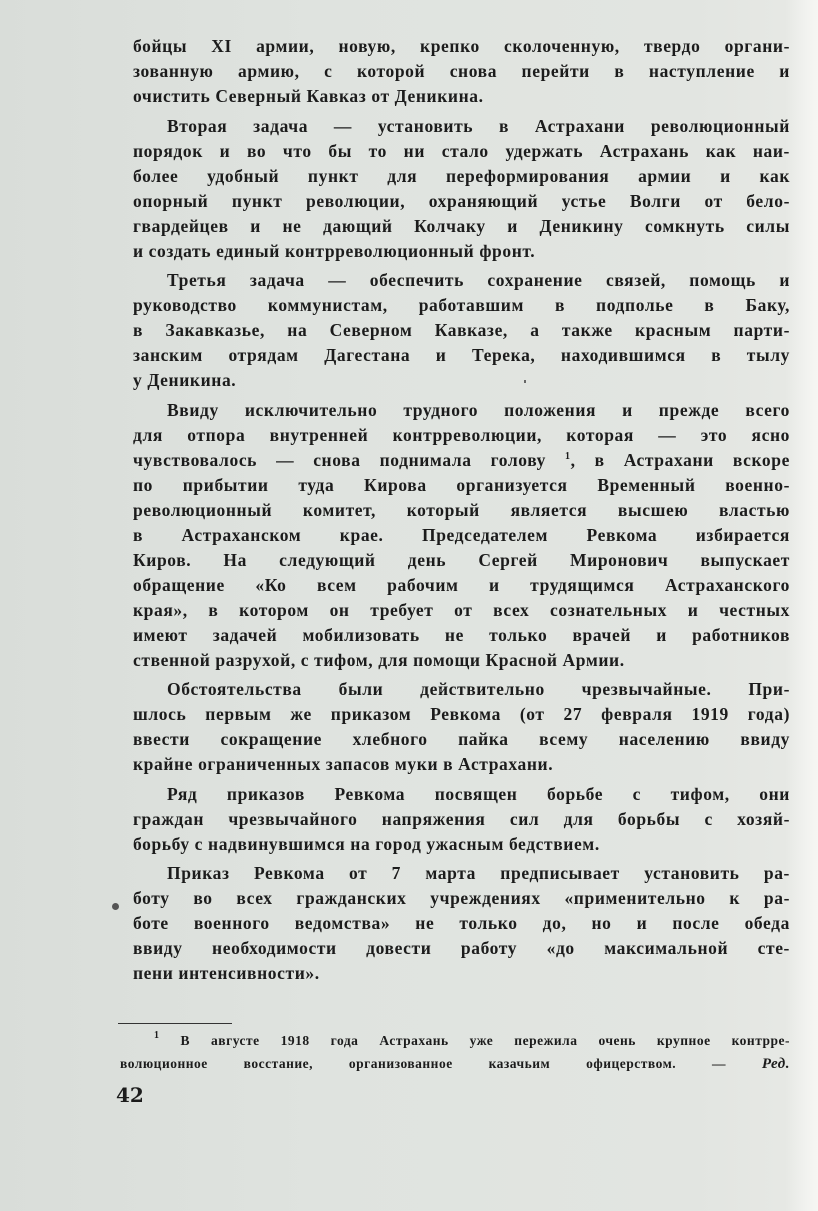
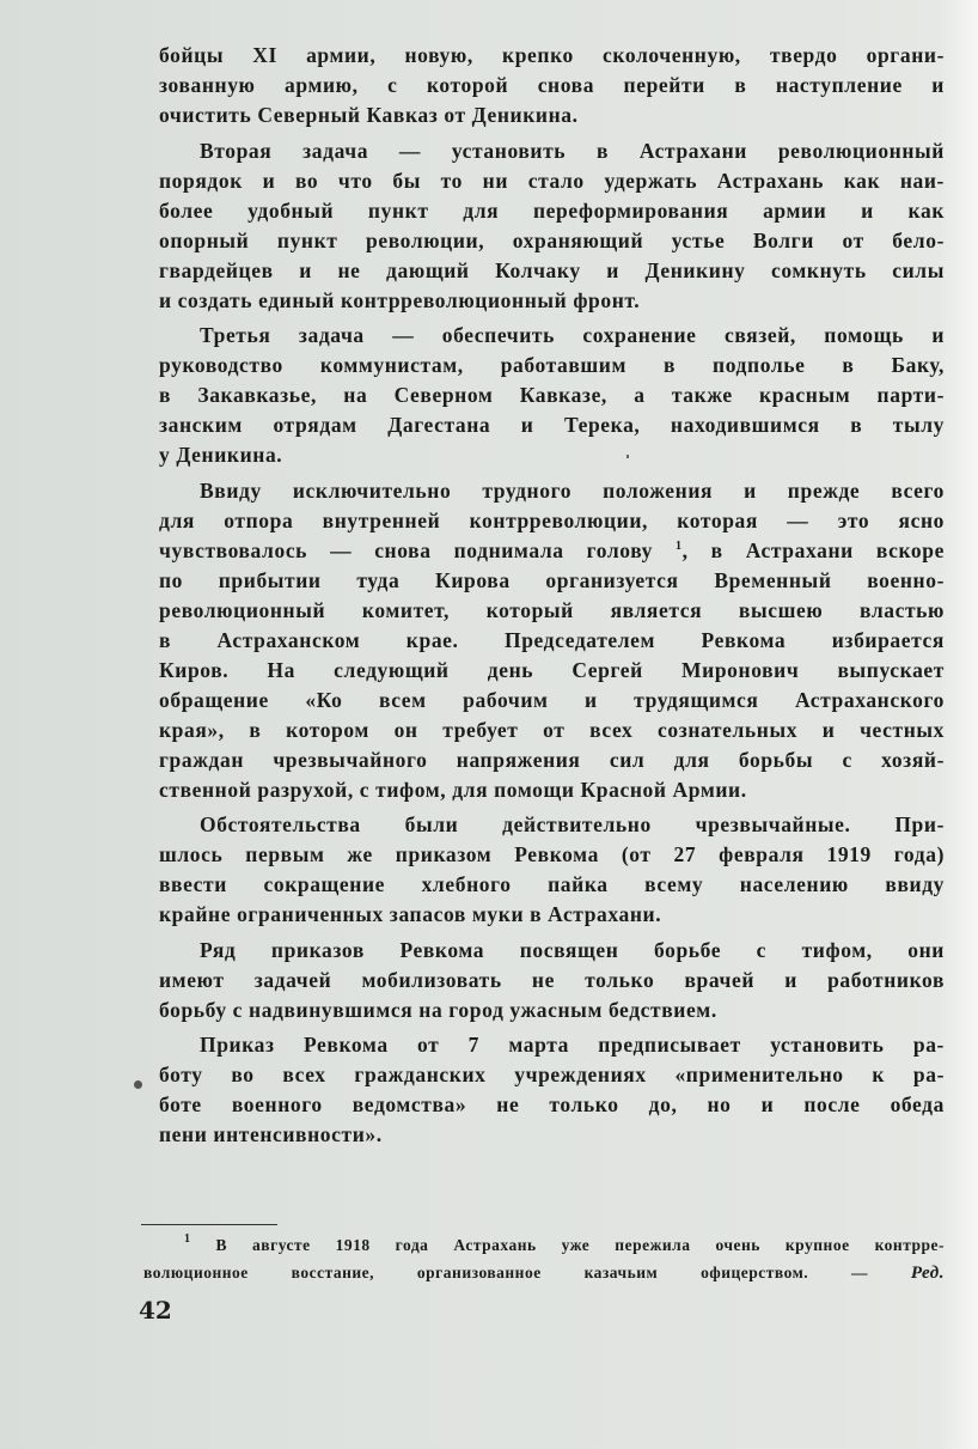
  бойцы XI армии, новую, крепко сколоченную, твердо органи-
  зованную армию, с которой снова перейти в наступление и
  очистить Северный Кавказ от Деникина.
  Вторая задача — установить в Астрахани революционный
  порядок и во что бы то ни стало удержать Астрахань как наи-
  более удобный пункт для переформирования армии и как
  опорный пункт революции, охраняющий устье Волги от бело-
  гвардейцев и не дающий Колчаку и Деникину сомкнуть силы
  и создать единый контрреволюционный фронт.
  Третья задача — обеспечить сохранение связей, помощь и
  руководство коммунистам, работавшим в подполье в Баку,
  в Закавказье, на Северном Кавказе, а также красным парти-
  занским отрядам Дагестана и Терека, находившимся в тылу
  у Деникина.
  Ввиду исключительно трудного положения и прежде всего
  для отпора внутренней контрреволюции, которая — это ясно
  чувствовалось — снова поднимала голову 1, в Астрахани вскоре
  по прибытии туда Кирова организуется Временный военно-
  революционный комитет, который является высшею властью
  в Астраханском крае. Председателем Ревкома избирается
  Киров. На следующий день Сергей Миронович выпускает
  обращение «Ко всем рабочим и трудящимся Астраханского
  края», в котором он требует от всех сознательных и честных
- имеют задачей мобилизовать не только врачей и работников
+ граждан чрезвычайного напряжения сил для борьбы с хозяй-
  ственной разрухой, с тифом, для помощи Красной Армии.
  Обстоятельства были действительно чрезвычайные. При-
  шлось первым же приказом Ревкома (от 27 февраля 1919 года)
  ввести сокращение хлебного пайка всему населению ввиду
  крайне ограниченных запасов муки в Астрахани.
  Ряд приказов Ревкома посвящен борьбе с тифом, они
- граждан чрезвычайного напряжения сил для борьбы с хозяй-
+ имеют задачей мобилизовать не только врачей и работников
  борьбу с надвинувшимся на город ужасным бедствием.
  Приказ Ревкома от 7 марта предписывает установить ра-
  боту во всех гражданских учреждениях «применительно к ра-
  боте военного ведомства» не только до, но и после обеда
- ввиду необходимости довести работу «до максимальной сте-
  пени интенсивности».
  1 В августе 1918 года Астрахань уже пережила очень крупное контрре-
  волюционное восстание, организованное казачьим офицерством. — Ред.
  42
